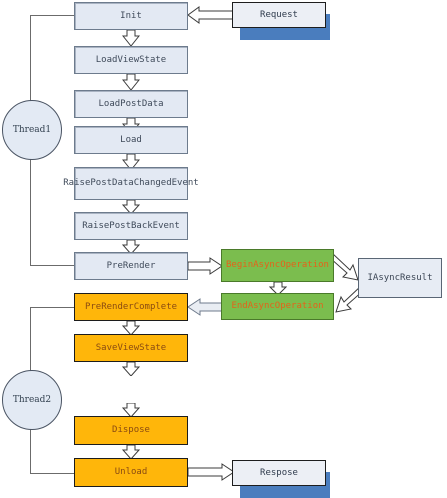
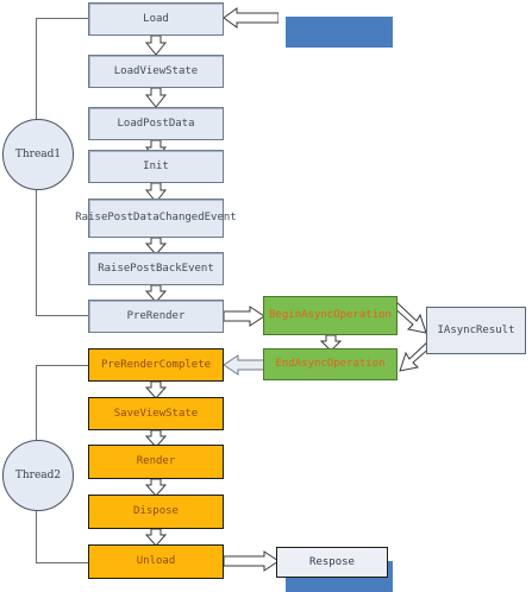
  Thread1
  Thread2
- Request
- Init
+ Load
  LoadViewState
  LoadPostData
- Load
+ Init
  RaisePostDataChangedEvent
  RaisePostBackEvent
  PreRender
  BeginAsyncOperation
  EndAsyncOperation
  IAsyncResult
  PreRenderComplete
  SaveViewState
+ Render
  Dispose
  Unload
  Respose
